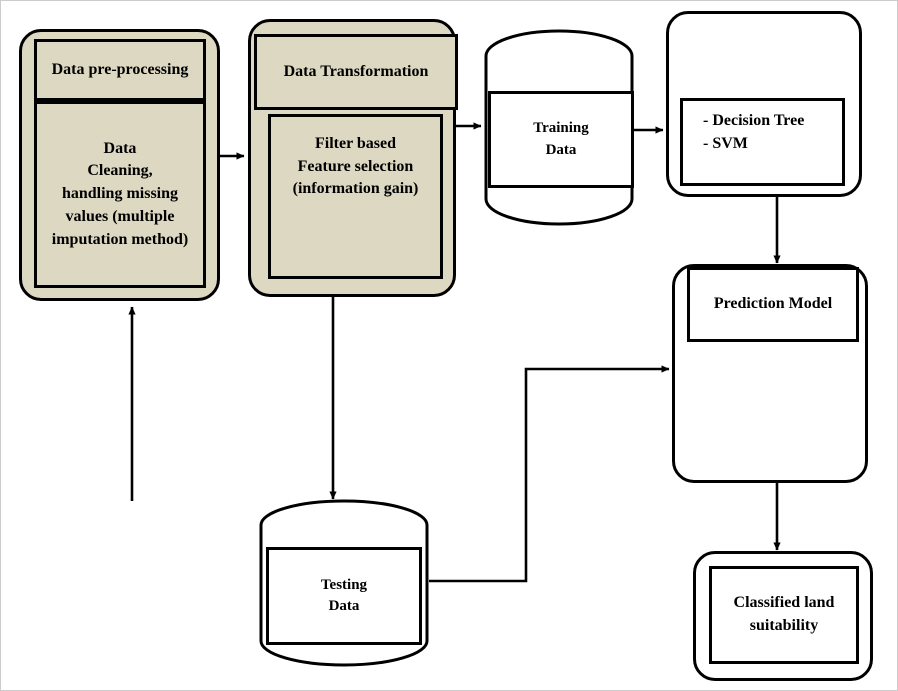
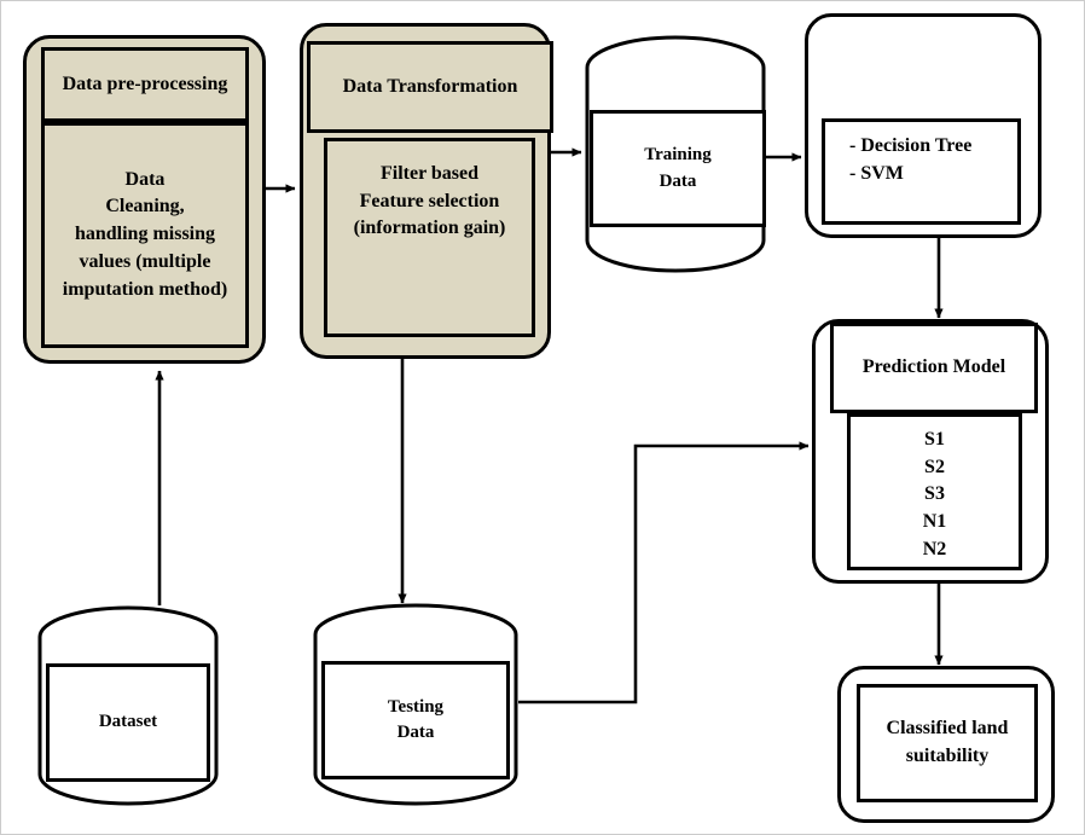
  Data pre-processing
  Data
  Cleaning,
  handling missing
  values (multiple
  imputation method)
  Data Transformation
  Filter based
  Feature selection
  (information gain)
  Training
  Data
  - Decision Tree
  - SVM
  Prediction Model
+ S1
+ S2
+ S3
+ N1
+ N2
+ Dataset
  Testing
  Data
  Classified land
  suitability
